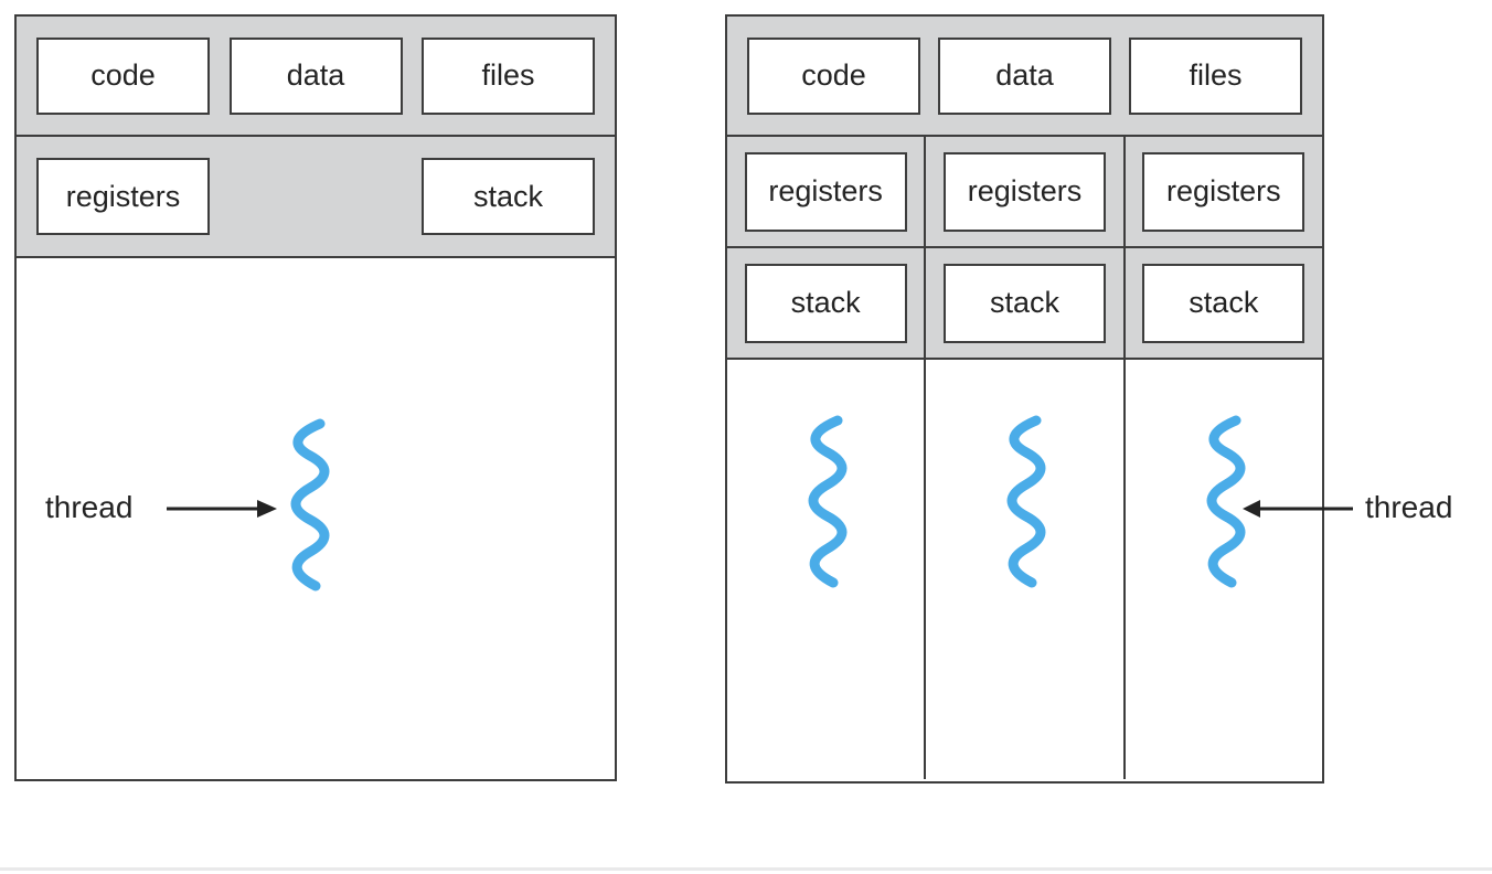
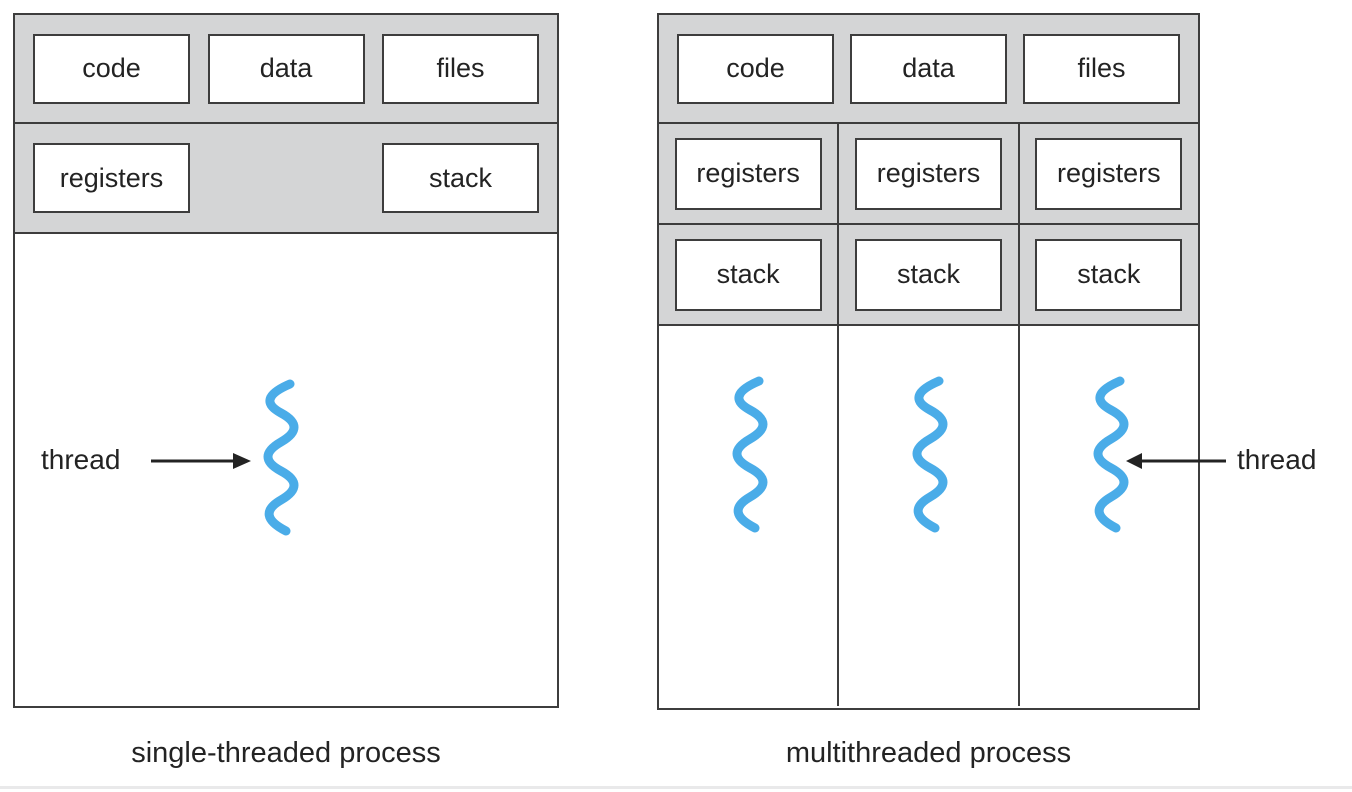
  code
  data
  files
  registers
  stack
  code
  data
  files
  registers
  stack
  registers
  stack
  registers
  stack
  thread
  thread
+ single-threaded process
+ multithreaded process
